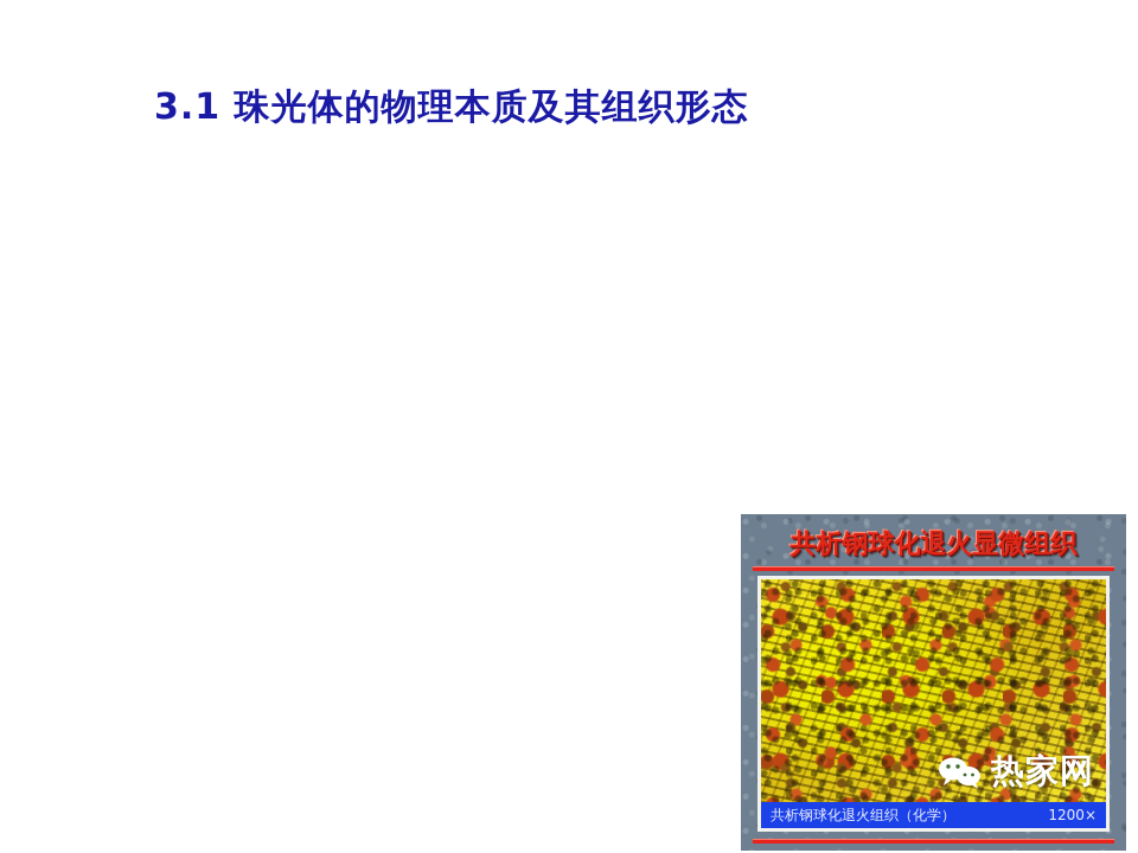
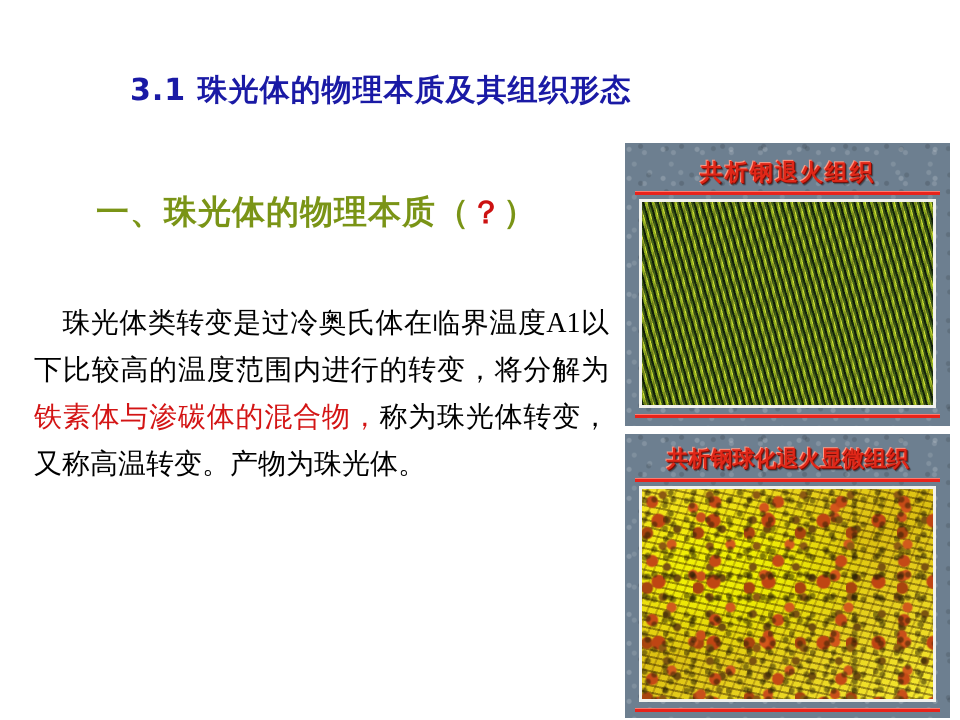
  3.1 珠光体的物理本质及其组织形态
+ 一、珠光体的物理本质（？）
+ 珠光体类转变是过冷奥氏体在临界温度A1以下比较高的温度范围内进行的转变，将分解为铁素体与渗碳体的混合物，称为珠光体转变，又称高温转变。产物为珠光体。
+ 共析钢退火组织
  共析钢球化退火显微组织
- 热家网
- 共析钢球化退火组织（化学）
- 1200×
